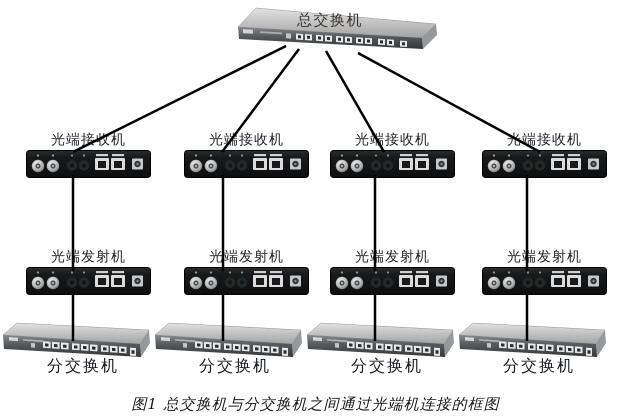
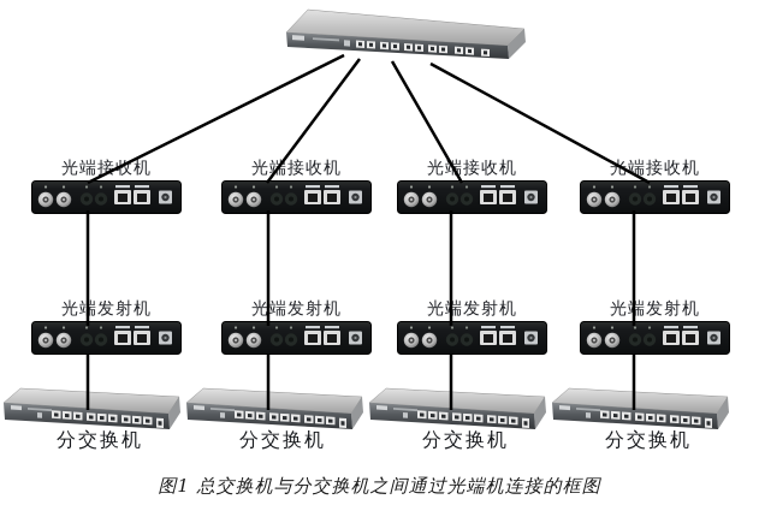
- 总交换机
  光端接收机
  光发射机
  分交换机
  光接收机
  光端发射机
  分交换机
  光接收机
  光端发射机
  分交换机
  光端接收机
  光端发射机
  分交换机
  图1 总交换机与分交换机之间通过光端机连接的框图
